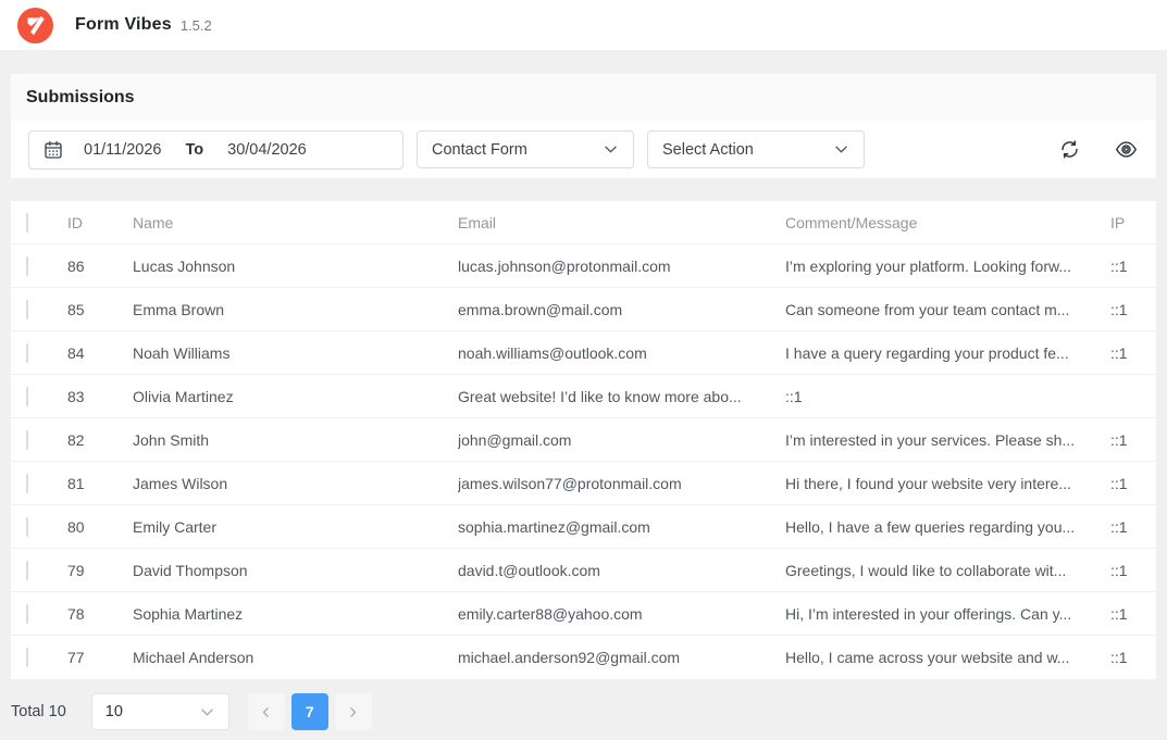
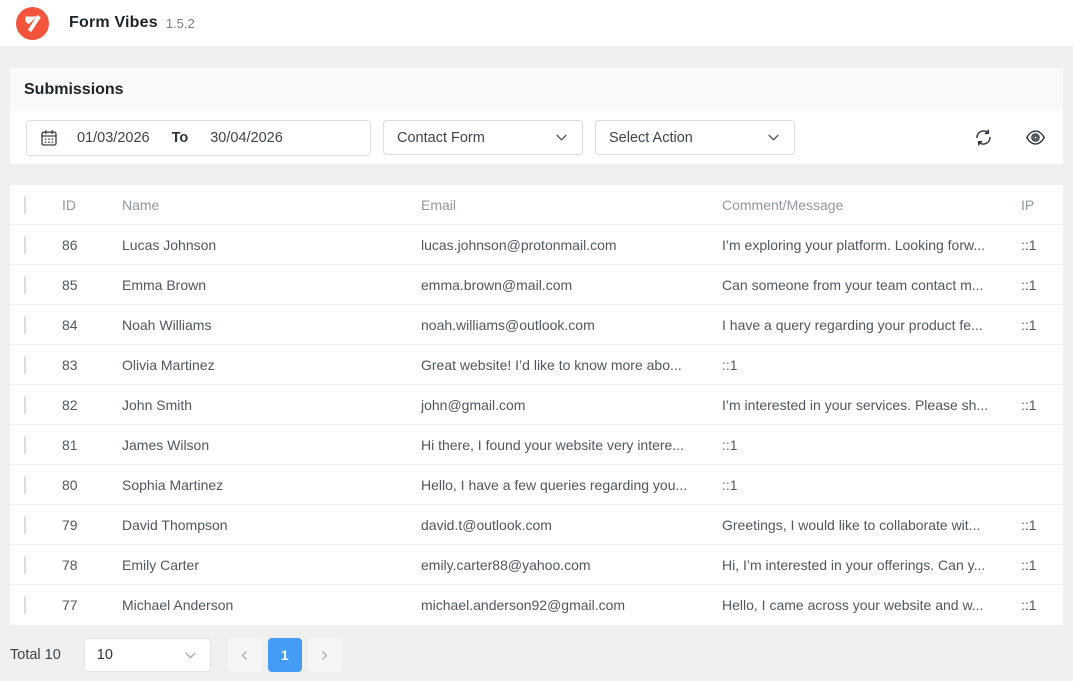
  Form Vibes
  1.5.2
  Submissions
- 01/11/2026
+ 01/03/2026
  To
  30/04/2026
  Contact Form
  Select Action
  ID
  Name
  Email
  Comment/Message
  IP
  86
  Lucas Johnson
  lucas.johnson@protonmail.com
  I’m exploring your platform. Looking forw...
  ::1
  85
  Emma Brown
  emma.brown@mail.com
  Can someone from your team contact m...
  ::1
  84
  Noah Williams
  noah.williams@outlook.com
  I have a query regarding your product fe...
  ::1
  83
  Olivia Martinez
  Great website! I’d like to know more abo...
  ::1
  82
  John Smith
  john@gmail.com
  I’m interested in your services. Please sh...
  ::1
  81
  James Wilson
- james.wilson77@protonmail.com
  Hi there, I found your website very intere...
  ::1
  80
- Emily Carter
+ Sophia Martinez
- sophia.martinez@gmail.com
  Hello, I have a few queries regarding you...
  ::1
  79
  David Thompson
  david.t@outlook.com
  Greetings, I would like to collaborate wit...
  ::1
  78
- Sophia Martinez
+ Emily Carter
  emily.carter88@yahoo.com
  Hi, I’m interested in your offerings. Can y...
  ::1
  77
  Michael Anderson
  michael.anderson92@gmail.com
  Hello, I came across your website and w...
  ::1
  Total 10
  10
- 7
+ 1
